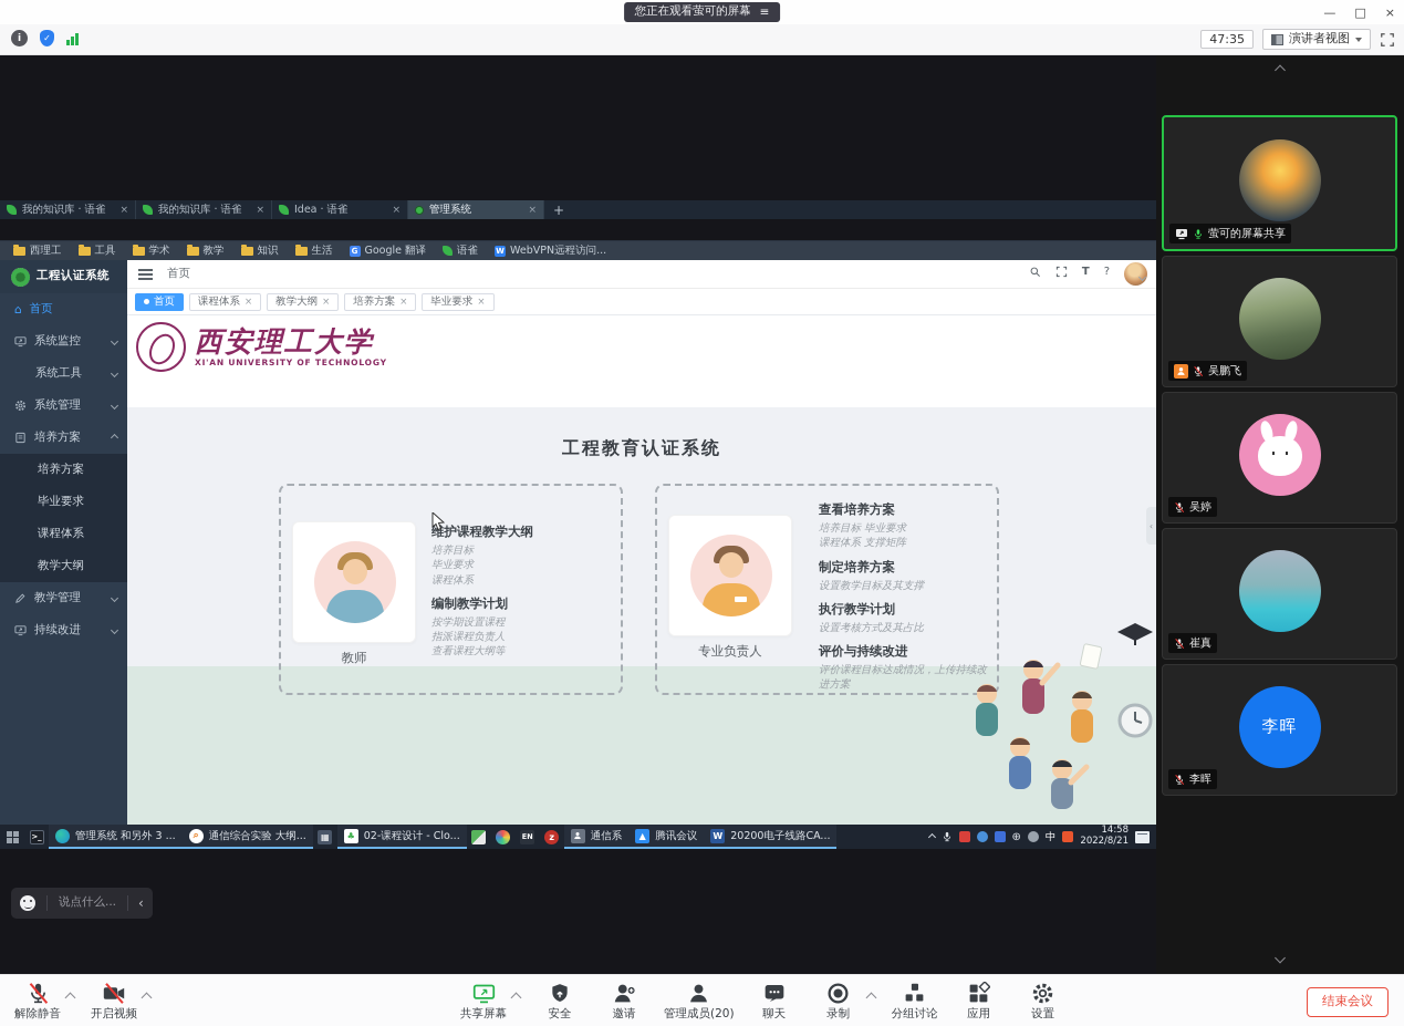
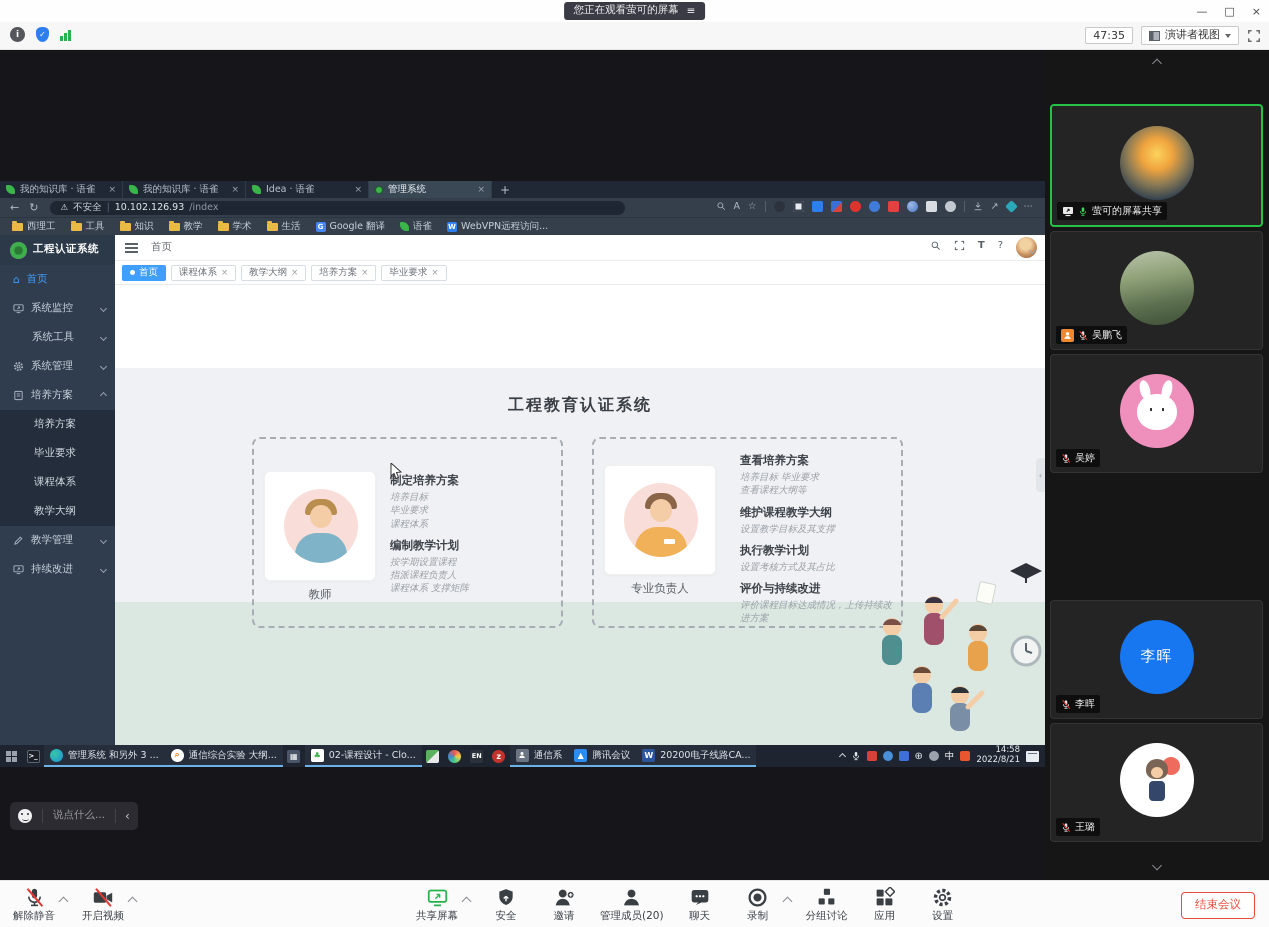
  您正在观看萤可的屏幕
  ≡
  —
  □
  ×
  i
  ✓
  47:35
  演讲者视图
  我的知识库 · 语雀
  ×
  我的知识库 · 语雀
  ×
  Idea · 语雀
  ×
  管理系统
  ×
  +
+ ←
+ ↻
+ ⚠
+ 不安全
+ |
+ 10.102.126.93
+ /index
+ A
+ ☆
+ ↗
+ ⋯
  西理工
  工具
- 学术
+ 知识
  教学
- 知识
+ 学术
  生活
  G
  Google 翻译
  语雀
  W
  WebVPN远程访问...
  工程认证系统
  ⌂
  首页
  系统监控
  系统工具
  系统管理
  培养方案
  培养方案
  毕业要求
  课程体系
  教学大纲
  教学管理
  持续改进
  首页
  T
  ?
  首页
  课程体系
  ×
  教学大纲
  ×
  培养方案
  ×
  毕业要求
  ×
- 西安理工大学
- XI'AN UNIVERSITY OF TECHNOLOGY
  工程教育认证系统
  教师
- 维护课程教学大纲
+ 制定培养方案
  培养目标
  毕业要求
  课程体系
  编制教学计划
  按学期设置课程
  指派课程负责人
- 查看课程大纲等
+ 课程体系 支撑矩阵
  专业负责人
  查看培养方案
  培养目标 毕业要求
- 课程体系 支撑矩阵
+ 查看课程大纲等
- 制定培养方案
+ 维护课程教学大纲
  设置教学目标及其支撑
  执行教学计划
  设置考核方式及其占比
  评价与持续改进
  评价课程目标达成情况，上传持续改进方案
  ‹
  >_
  管理系统 和另外 3 ...
  ⌕
  通信综合实验 大纲...
  ▦
  ♣
  02-课程设计 - Clo...
  EN
  z
  通信系
  ▲
  腾讯会议
  W
  20200电子线路CA...
  ⊕
  中
  14:58
  2022/8/21
  说点什么...
  ‹
  萤可的屏幕共享
  吴鹏飞
  吴婷
- 崔真
  李晖
  李晖
+ 王璐
  解除静音
  开启视频
  共享屏幕
  安全
  邀请
  管理成员(20)
  聊天
  录制
  分组讨论
  应用
  设置
  结束会议
